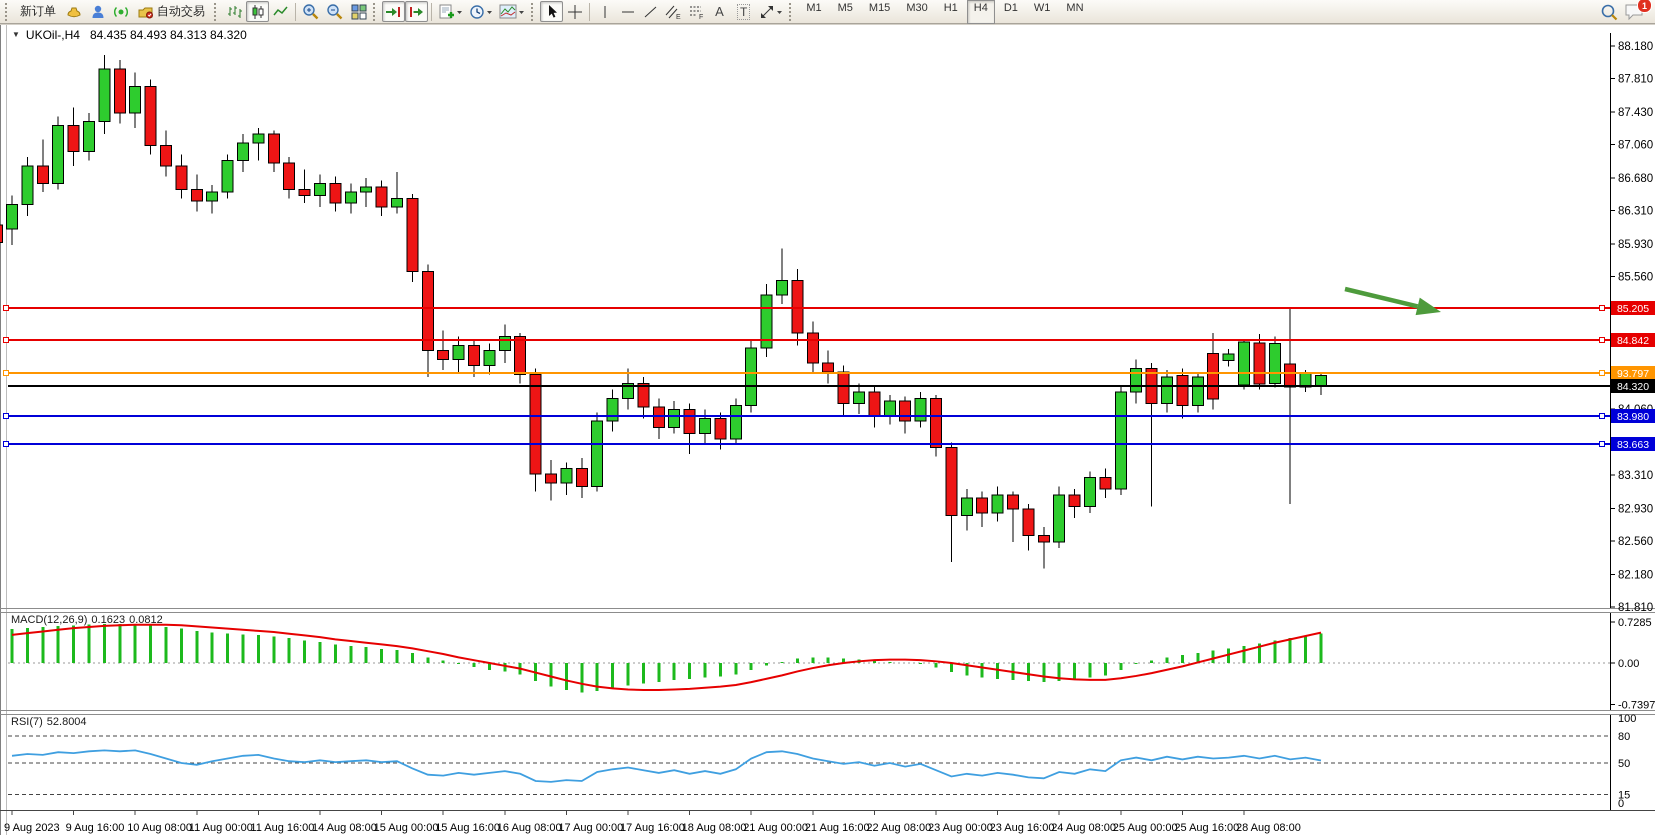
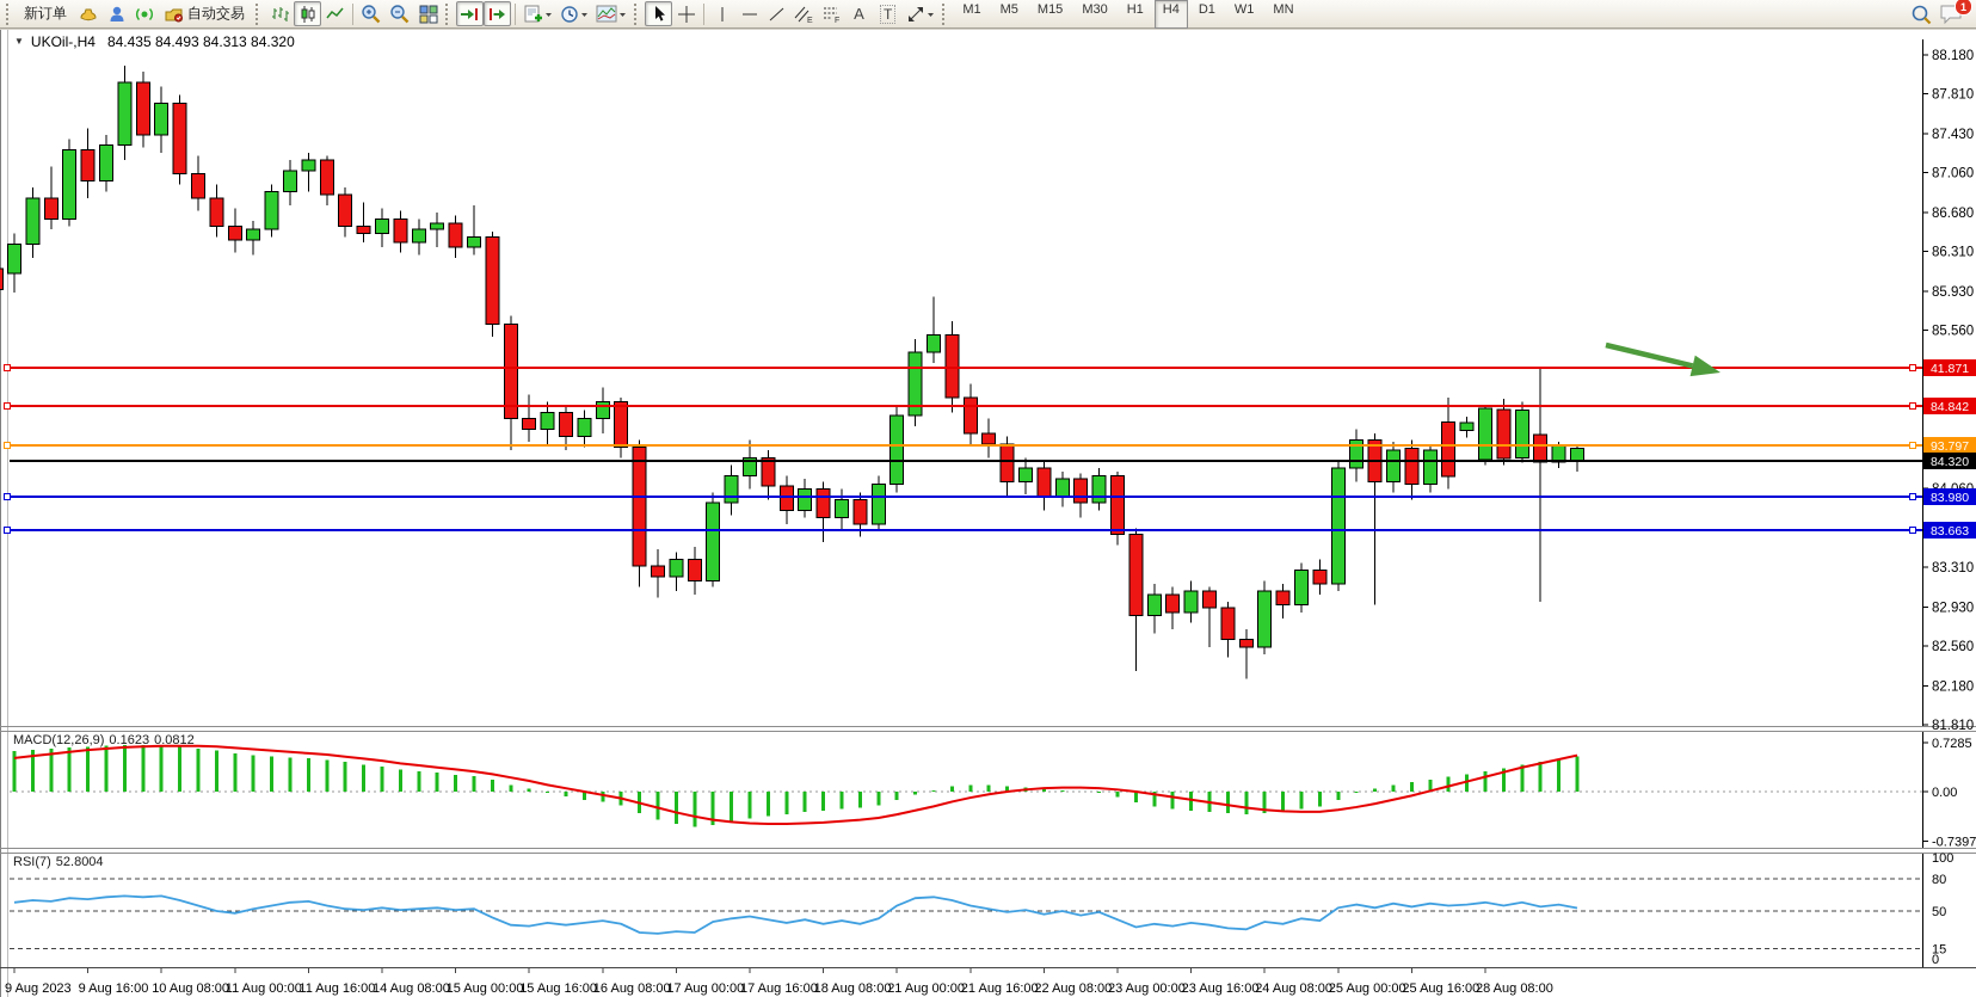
  新订单
  自动交易
  A
  T
  M1
  M5
  M15
  M30
  H1
  H4
  D1
  W1
  MN
  1
  ▼
  UKOil-,H4
  84.435 84.493 84.313 84.320
  88.180
  87.810
  87.430
  87.060
  86.680
  86.310
  85.930
  85.560
  83.310
  82.930
  82.560
  82.180
  81.810
  9 Aug 2023
  9 Aug 16:00
  10 Aug 08:00
  11 Aug 00:00
  11 Aug 16:00
  14 Aug 08:00
  15 Aug 00:00
  15 Aug 16:00
  16 Aug 08:00
  17 Aug 00:00
  17 Aug 16:00
  18 Aug 08:00
  21 Aug 00:00
  21 Aug 16:00
  22 Aug 08:00
  23 Aug 00:00
  23 Aug 16:00
  24 Aug 08:00
  25 Aug 00:00
  25 Aug 16:00
  28 Aug 08:00
- 85.205
+ 41.871
  84.842
  93.797
  84.320
  83.980
  83.663
  0.7285
  0.00
  -0.7397
  100
  80
  50
  15
  0
  MACD(12,26,9) 0.1623 0.0812
  RSI(7) 52.8004
